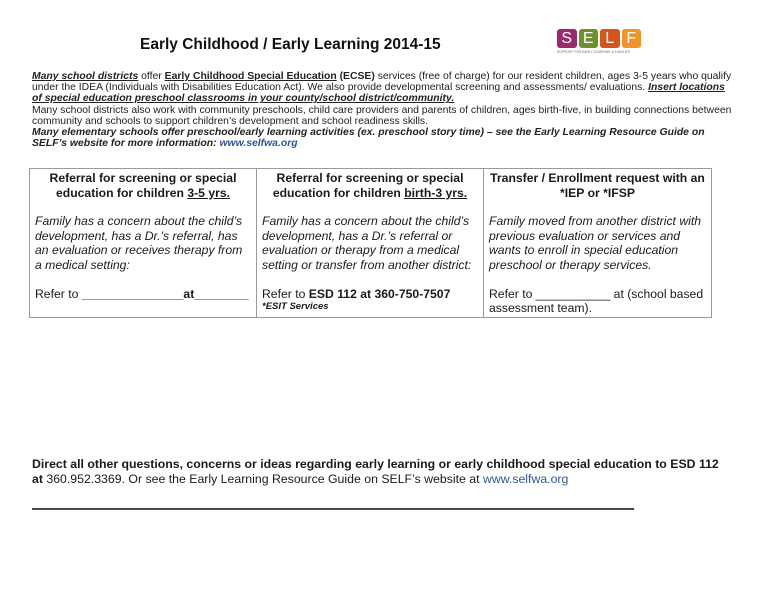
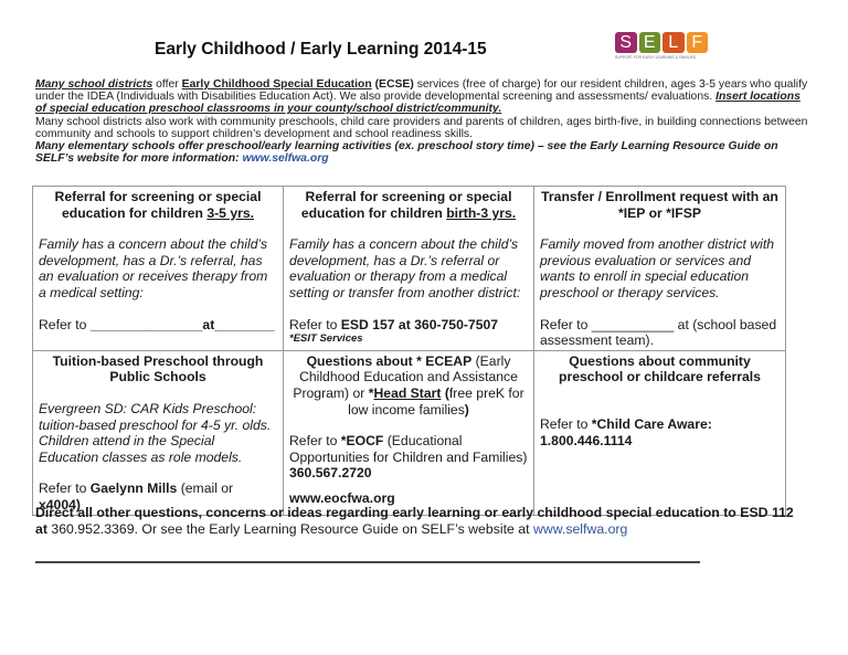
  Early Childhood / Early Learning 2014-15
  S
  E
  L
  F
  Many school districts offer Early Childhood Special Education (ECSE) services (free of charge) for our resident children, ages 3-5 years who qualify under the IDEA (Individuals with Disabilities Education Act). We also provide developmental screening and assessments/ evaluations. Insert locations of special education preschool classrooms in your county/school district/community.
  Many school districts also work with community preschools, child care providers and parents of children, ages birth-five, in building connections between community and schools to support children’s development and school readiness skills.
  Many elementary schools offer preschool/early learning activities (ex. preschool story time) – see the Early Learning Resource Guide on SELF’s website for more information: www.selfwa.org
- Referral for screening or special education for children 3-5 yrs. Family has a concern about the child’s development, has a Dr.’s referral, has an evaluation or receives therapy from a medical setting: Refer to _______________at________	Referral for screening or special education for children birth-3 yrs. Family has a concern about the child’s development, has a Dr.’s referral or evaluation or therapy from a medical setting or transfer from another district: Refer to ESD 112 at 360-750-7507 *ESIT Services	Transfer / Enrollment request with an *IEP or *IFSP Family moved from another district with previous evaluation or services and wants to enroll in special education preschool or therapy services. Refer to ___________ at (school based assessment team).
+ Referral for screening or special education for children 3-5 yrs. Family has a concern about the child’s development, has a Dr.’s referral, has an evaluation or receives therapy from a medical setting: Refer to _______________at________	Referral for screening or special education for children birth-3 yrs. Family has a concern about the child’s development, has a Dr.’s referral or evaluation or therapy from a medical setting or transfer from another district: Refer to ESD 157 at 360-750-7507 *ESIT Services	Transfer / Enrollment request with an *IEP or *IFSP Family moved from another district with previous evaluation or services and wants to enroll in special education preschool or therapy services. Refer to ___________ at (school based assessment team).
+ Tuition-based Preschool through Public Schools Evergreen SD: CAR Kids Preschool: tuition-based preschool for 4-5 yr. olds. Children attend in the Special Education classes as role models. Refer to Gaelynn Mills (email or x4004)	Questions about * ECEAP (Early Childhood Education and Assistance Program) or *Head Start (free preK for low income families) Refer to *EOCF (Educational Opportunities for Children and Families) 360.567.2720 www.eocfwa.org	Questions about community preschool or childcare referrals Refer to *Child Care Aware: 1.800.446.1114
  Direct all other questions, concerns or ideas regarding early learning or early childhood special education to ESD 112 at 360.952.3369. Or see the Early Learning Resource Guide on SELF’s website at www.selfwa.org
